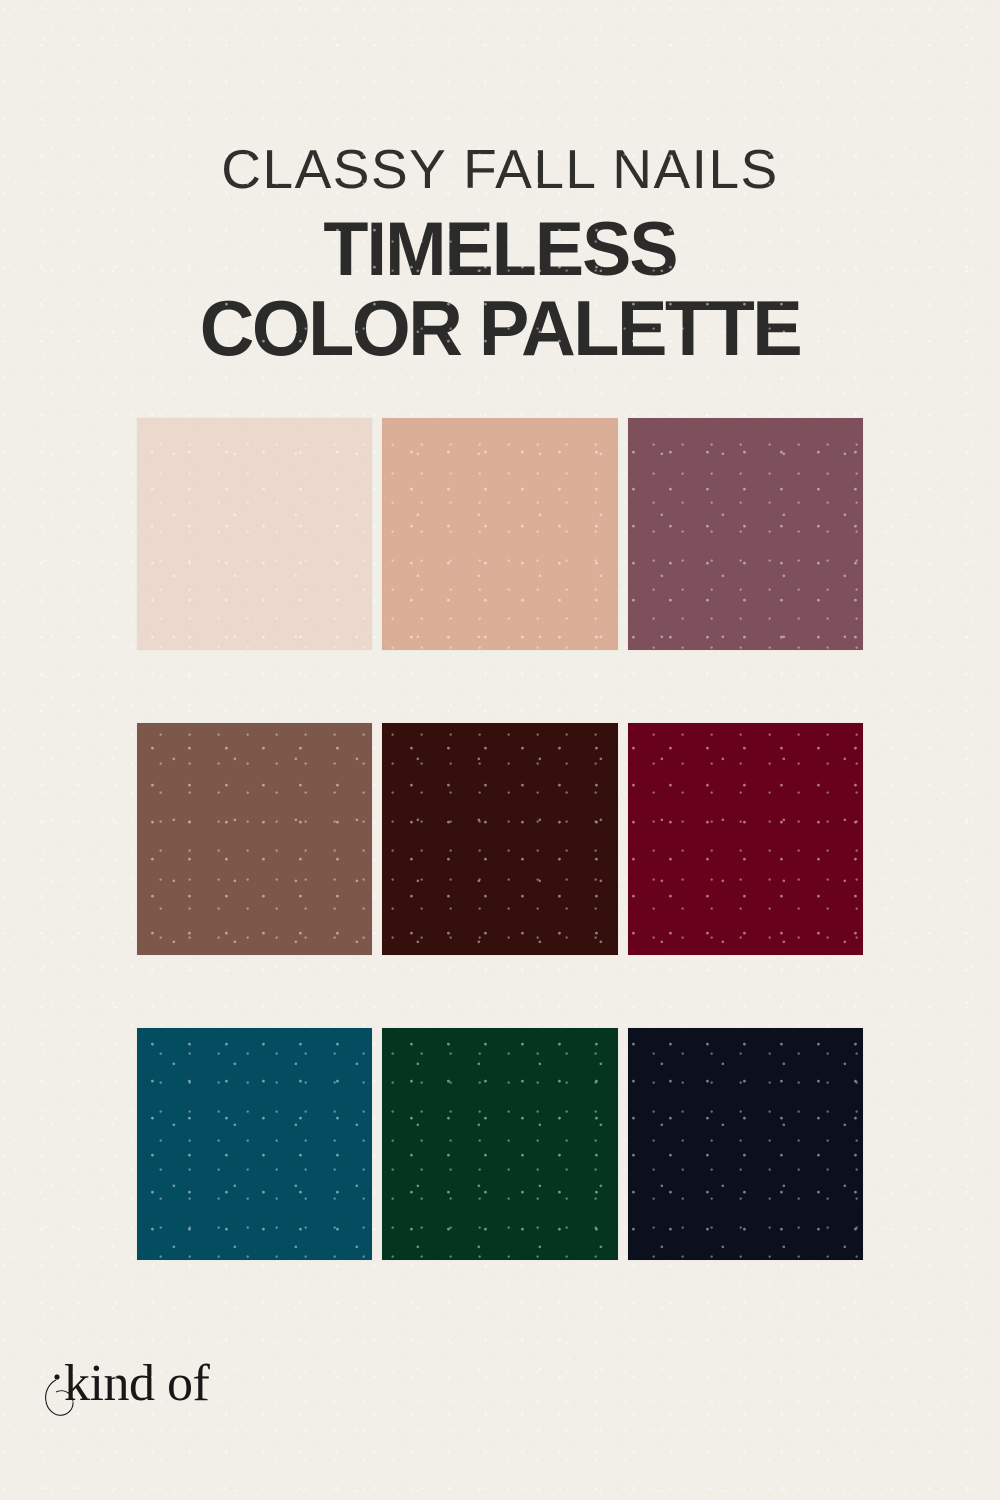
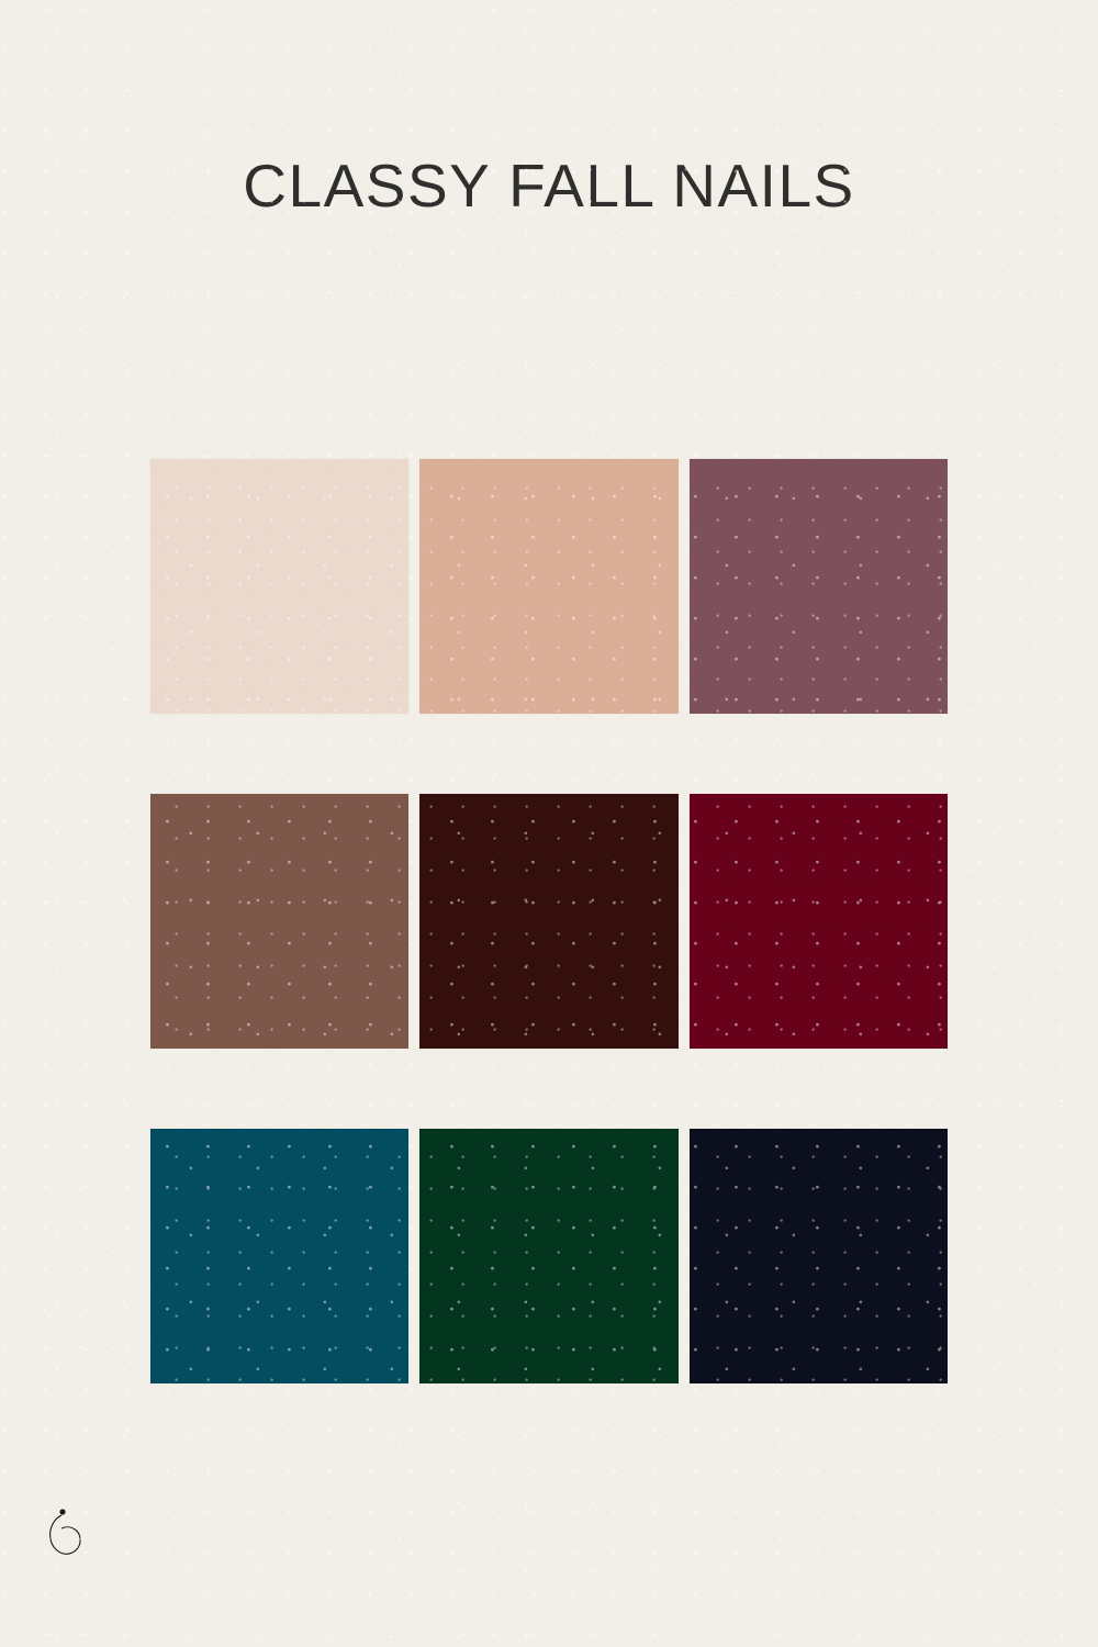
  CLASSY FALL NAILS
- TIMELESS
- COLOR PALETTE
- kind of
